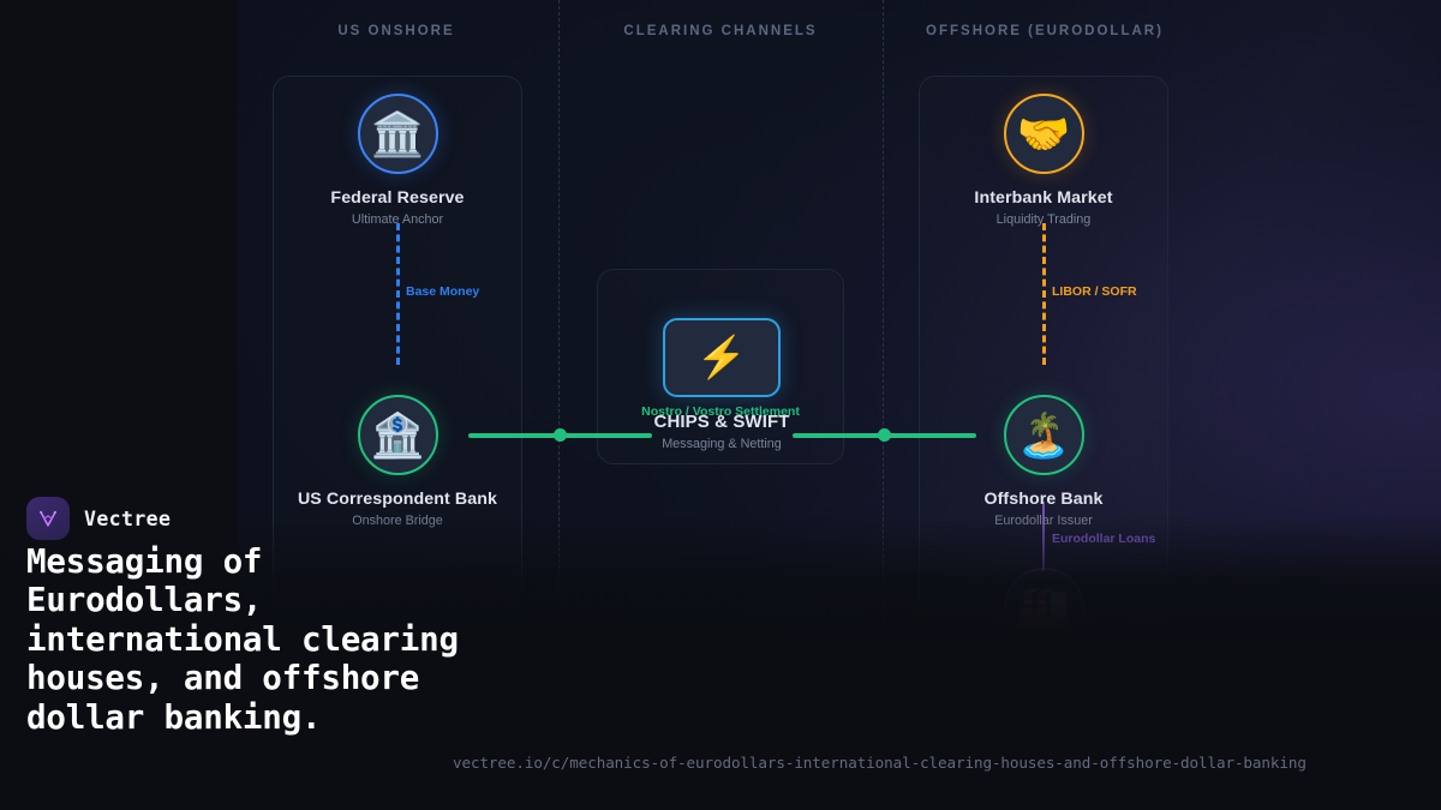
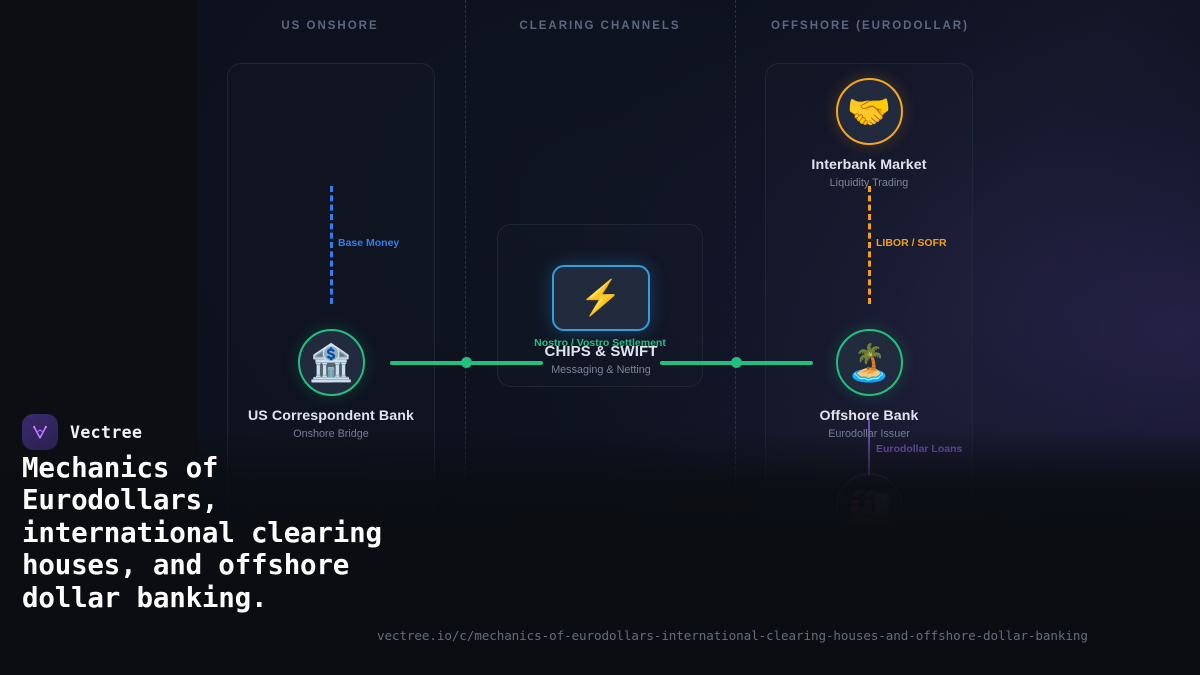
  US ONSHORE
  CLEARING CHANNELS
  OFFSHORE (EURODOLLAR)
  Base Money
  LIBOR / SOFR
  Nostro / Vostro Settlement
- 🏛️
- Federal Reserve
- Ultimate Anchor
  🏦
  US Correspondent Bank
  ⚡
  CHIPS & SWIFT
  Messaging & Netting
  🤝
  Interbank Market
  Liquidity Trading
  🏝️
  Offshore Bank
  Vectree
- Messaging of Eurodollars, international clearing houses, and offshore dollar banking.
+ Mechanics of Eurodollars, international clearing houses, and offshore dollar banking.
  vectree.io/c/mechanics-of-eurodollars-international-clearing-houses-and-offshore-dollar-banking
